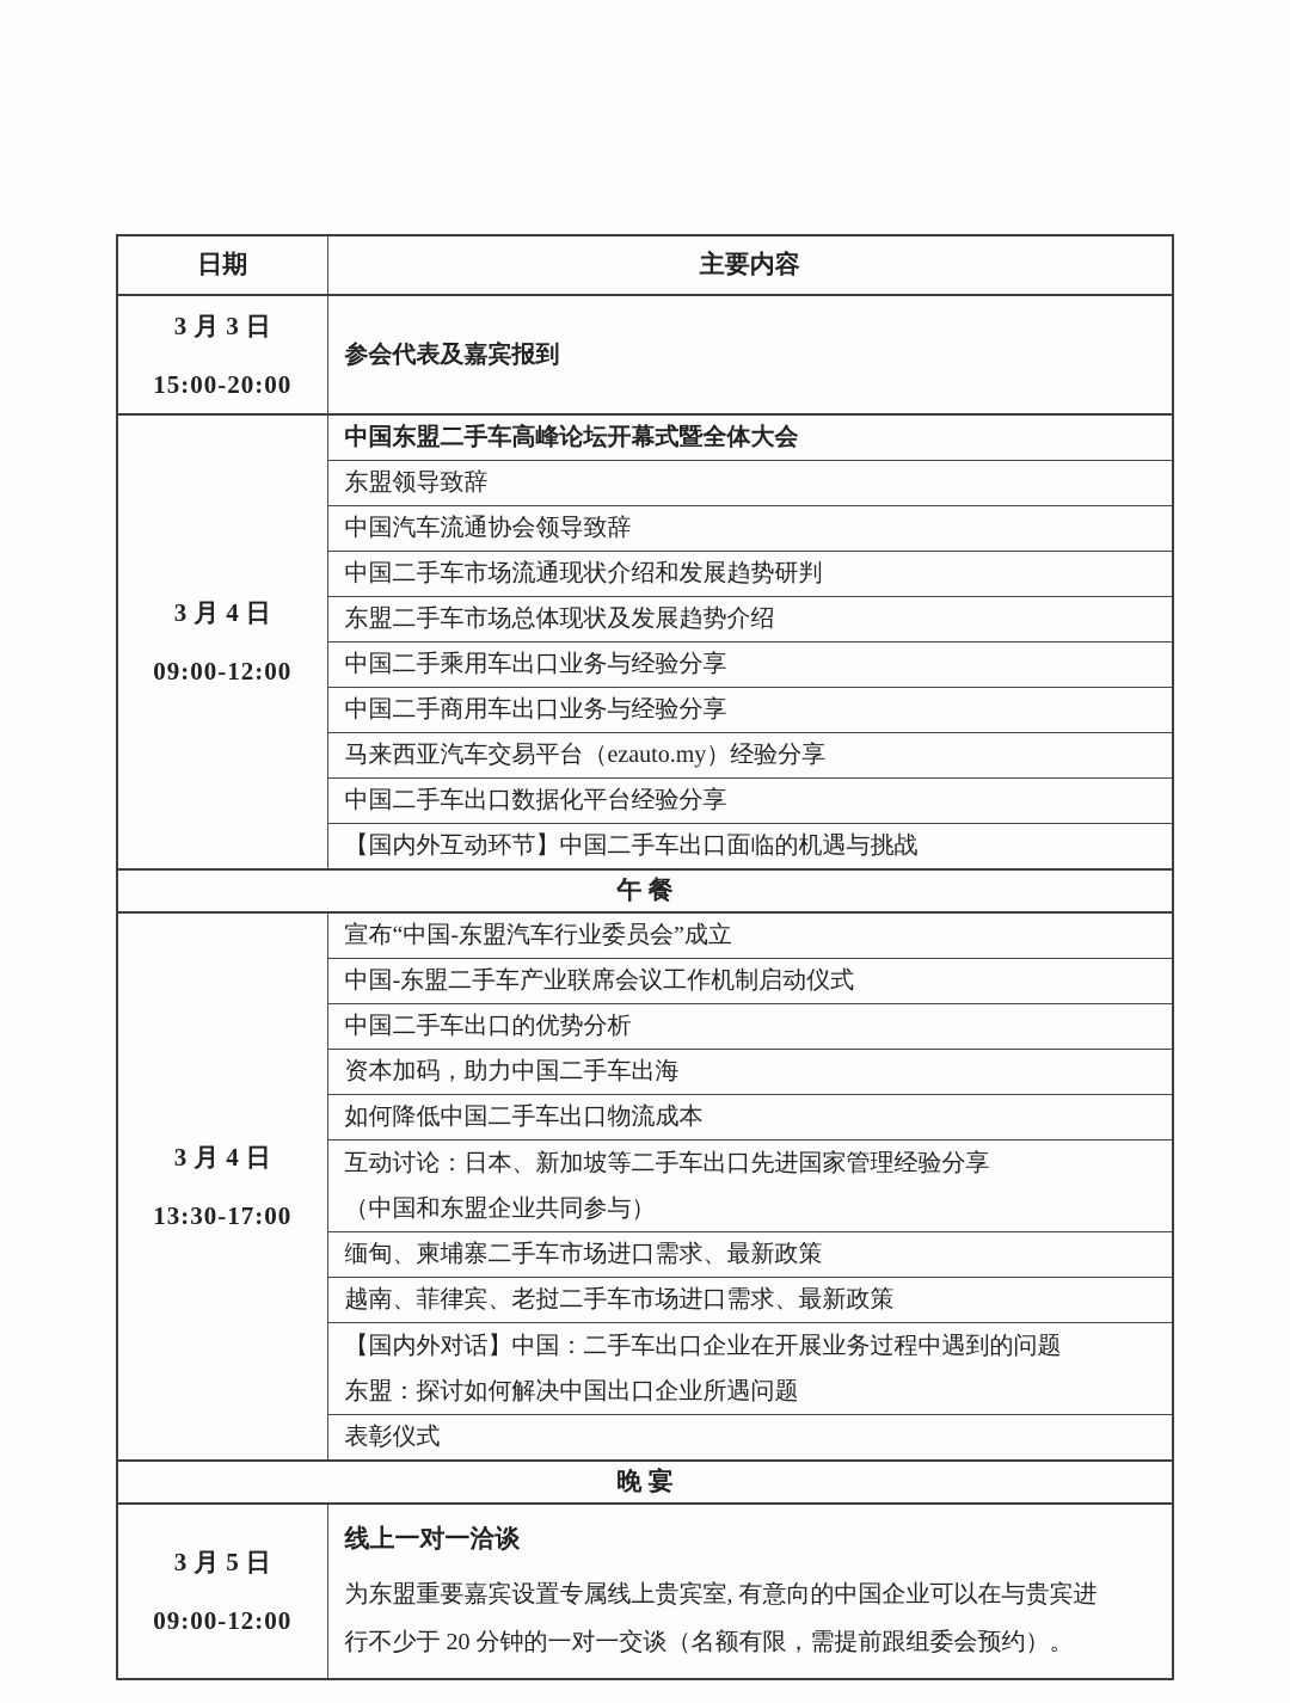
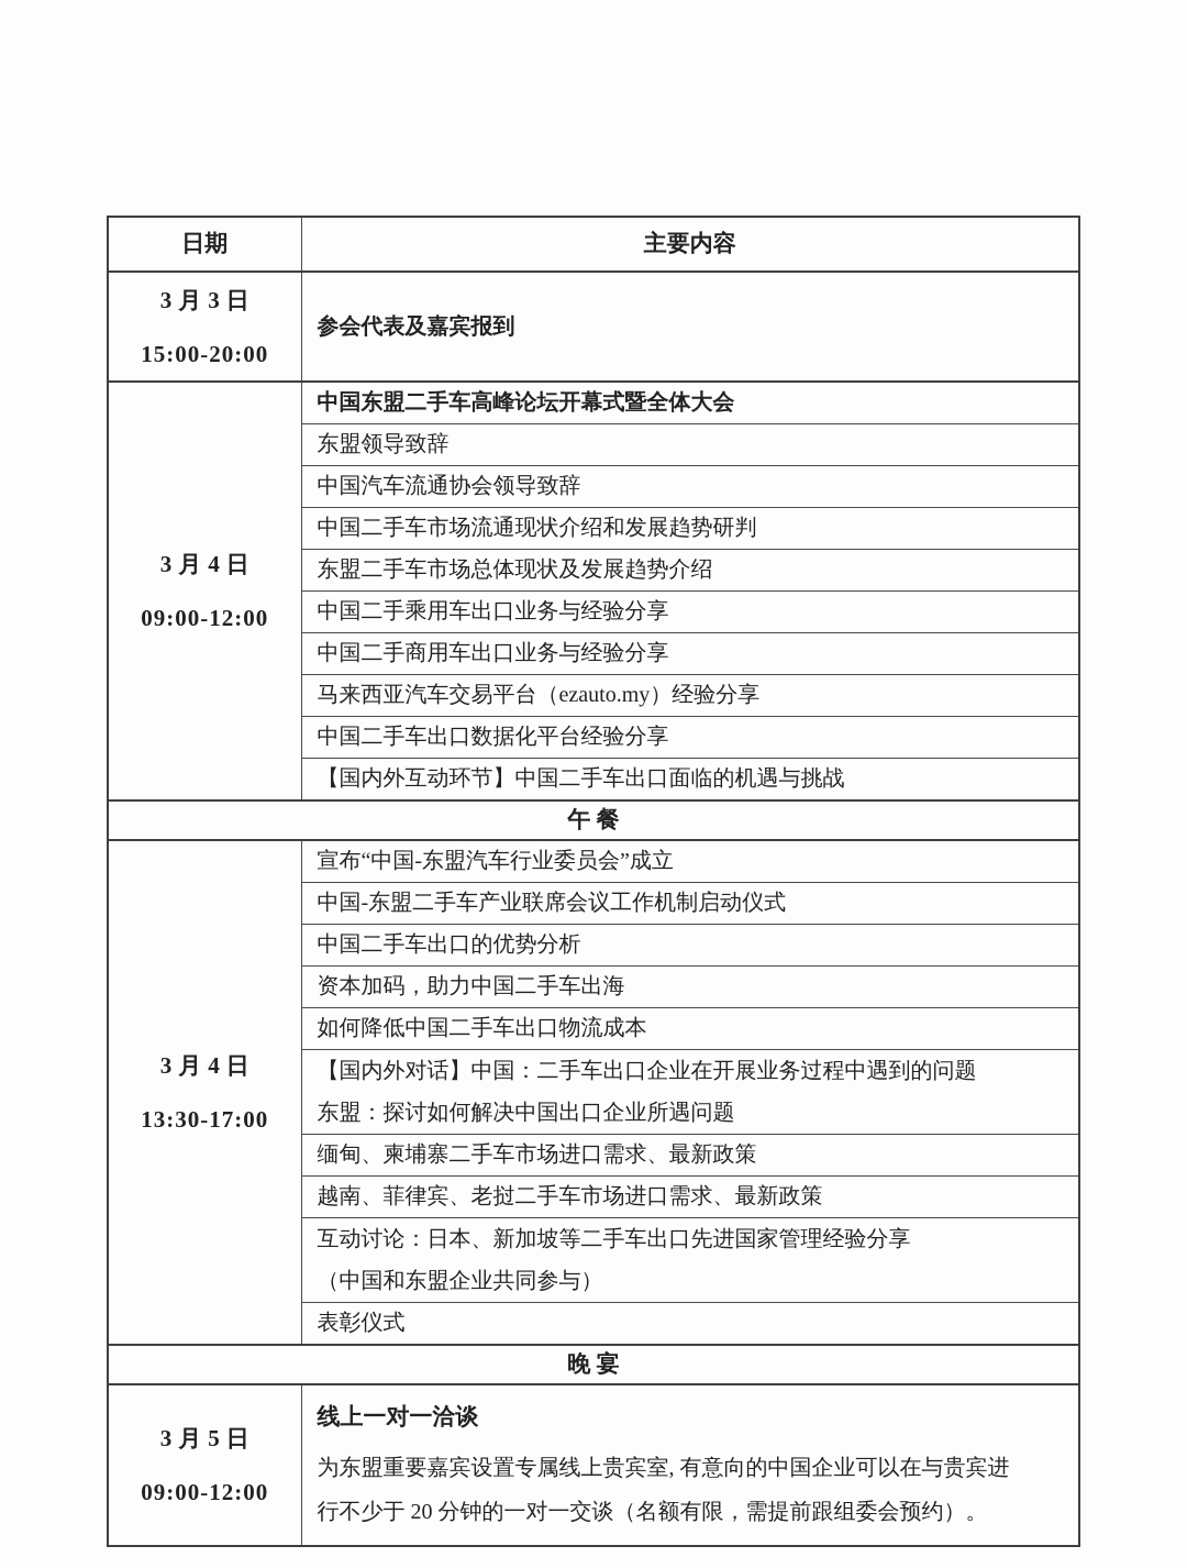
  日期	主要内容
  3月3日 15:00-20:00	参会代表及嘉宾报到
  3月4日 09:00-12:00	中国东盟二手车高峰论坛开幕式暨全体大会
  东盟领导致辞
  中国汽车流通协会领导致辞
  中国二手车市场流通现状介绍和发展趋势研判
  东盟二手车市场总体现状及发展趋势介绍
  中国二手乘用车出口业务与经验分享
  中国二手商用车出口业务与经验分享
  马来西亚汽车交易平台（ezauto.my）经验分享
  中国二手车出口数据化平台经验分享
  【国内外互动环节】中国二手车出口面临的机遇与挑战
  午 餐
  3月4日 13:30-17:00	宣布“中国-东盟汽车行业委员会”成立
  中国-东盟二手车产业联席会议工作机制启动仪式
  中国二手车出口的优势分析
  资本加码，助力中国二手车出海
  如何降低中国二手车出口物流成本
- 互动讨论：日本、新加坡等二手车出口先进国家管理经验分享 （中国和东盟企业共同参与）
+ 【国内外对话】中国：二手车出口企业在开展业务过程中遇到的问题 东盟：探讨如何解决中国出口企业所遇问题
  缅甸、柬埔寨二手车市场进口需求、最新政策
  越南、菲律宾、老挝二手车市场进口需求、最新政策
- 【国内外对话】中国：二手车出口企业在开展业务过程中遇到的问题 东盟：探讨如何解决中国出口企业所遇问题
+ 互动讨论：日本、新加坡等二手车出口先进国家管理经验分享 （中国和东盟企业共同参与）
  表彰仪式
  晚 宴
  3月5日 09:00-12:00	线上一对一洽谈 为东盟重要嘉宾设置专属线上贵宾室, 有意向的中国企业可以在与贵宾进 行不少于 20 分钟的一对一交谈（名额有限，需提前跟组委会预约）。
